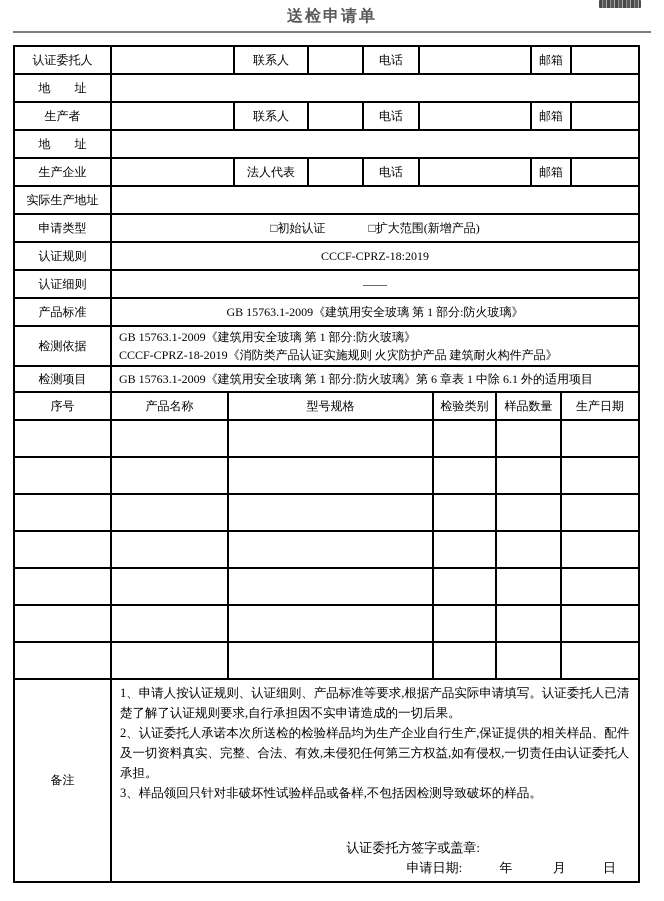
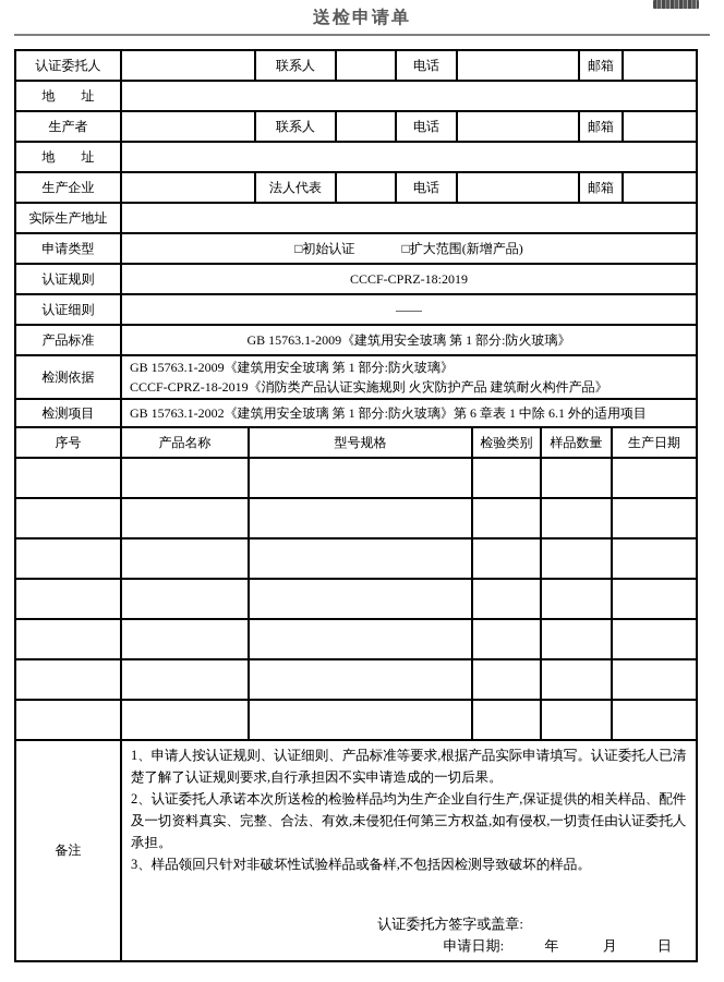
  送检申请单
  认证委托人		联系人		电话		邮箱
  地 址
  生产者		联系人		电话		邮箱
  地 址
  生产企业		法人代表		电话		邮箱
  实际生产地址
  申请类型	□初始认证 □扩大范围(新增产品)
  认证规则	CCCF-CPRZ-18:2019
  认证细则	——
  产品标准	GB 15763.1-2009《建筑用安全玻璃 第 1 部分:防火玻璃》
  检测依据	GB 15763.1-2009《建筑用安全玻璃 第 1 部分:防火玻璃》 CCCF-CPRZ-18-2019《消防类产品认证实施规则 火灾防护产品 建筑耐火构件产品》
- 检测项目	GB 15763.1-2009《建筑用安全玻璃 第 1 部分:防火玻璃》第 6 章表 1 中除 6.1 外的适用项目
+ 检测项目	GB 15763.1-2002《建筑用安全玻璃 第 1 部分:防火玻璃》第 6 章表 1 中除 6.1 外的适用项目
  序号	产品名称	型号规格	检验类别	样品数量	生产日期
  备注	1、申请人按认证规则、认证细则、产品标准等要求,根据产品实际申请填写。认证委托人已清楚了解了认证规则要求,自行承担因不实申请造成的一切后果。 2、认证委托人承诺本次所送检的检验样品均为生产企业自行生产,保证提供的相关样品、配件及一切资料真实、完整、合法、有效,未侵犯任何第三方权益,如有侵权,一切责任由认证委托人承担。 3、样品领回只针对非破坏性试验样品或备样,不包括因检测导致破坏的样品。 认证委托方签字或盖章: 申请日期: 年 月 日
